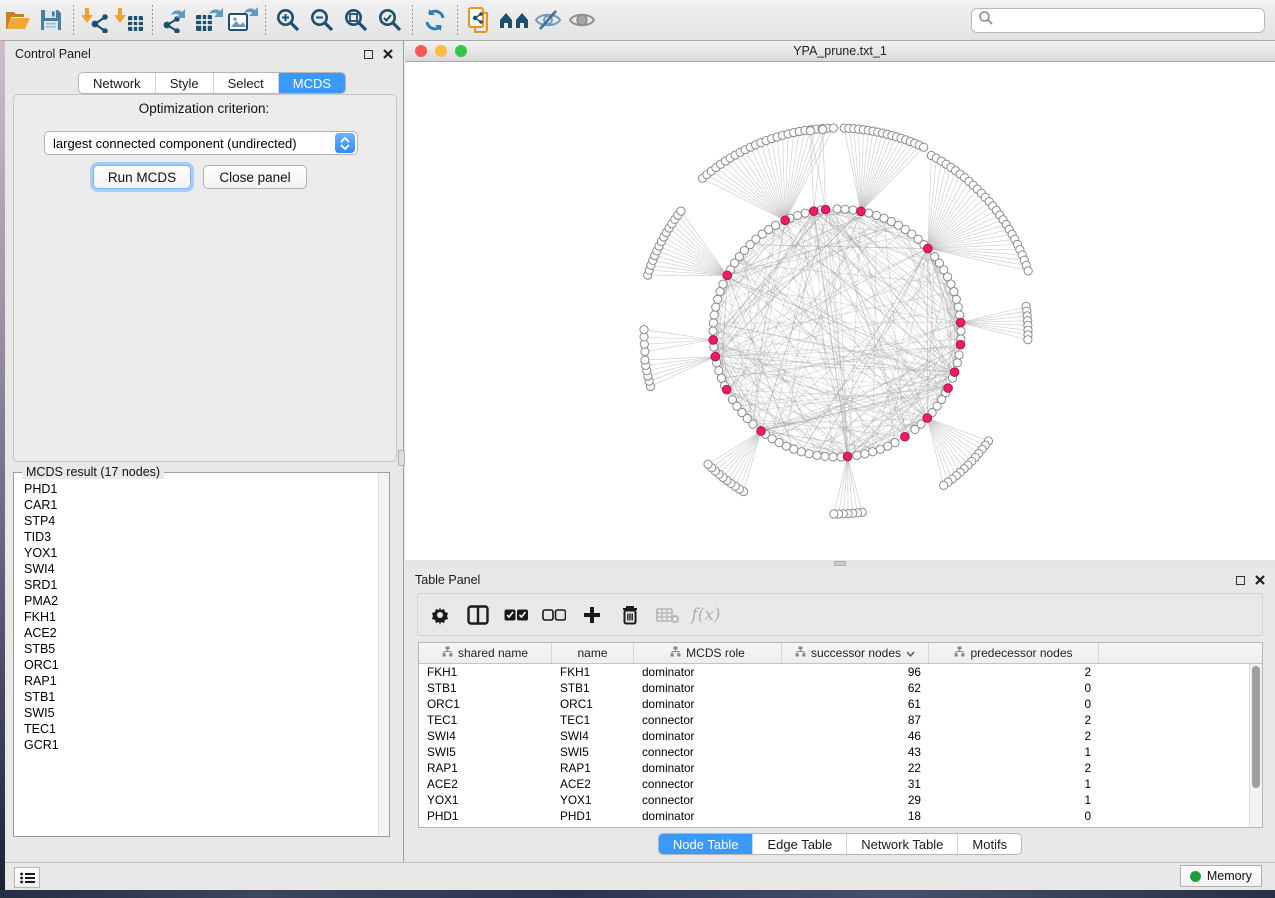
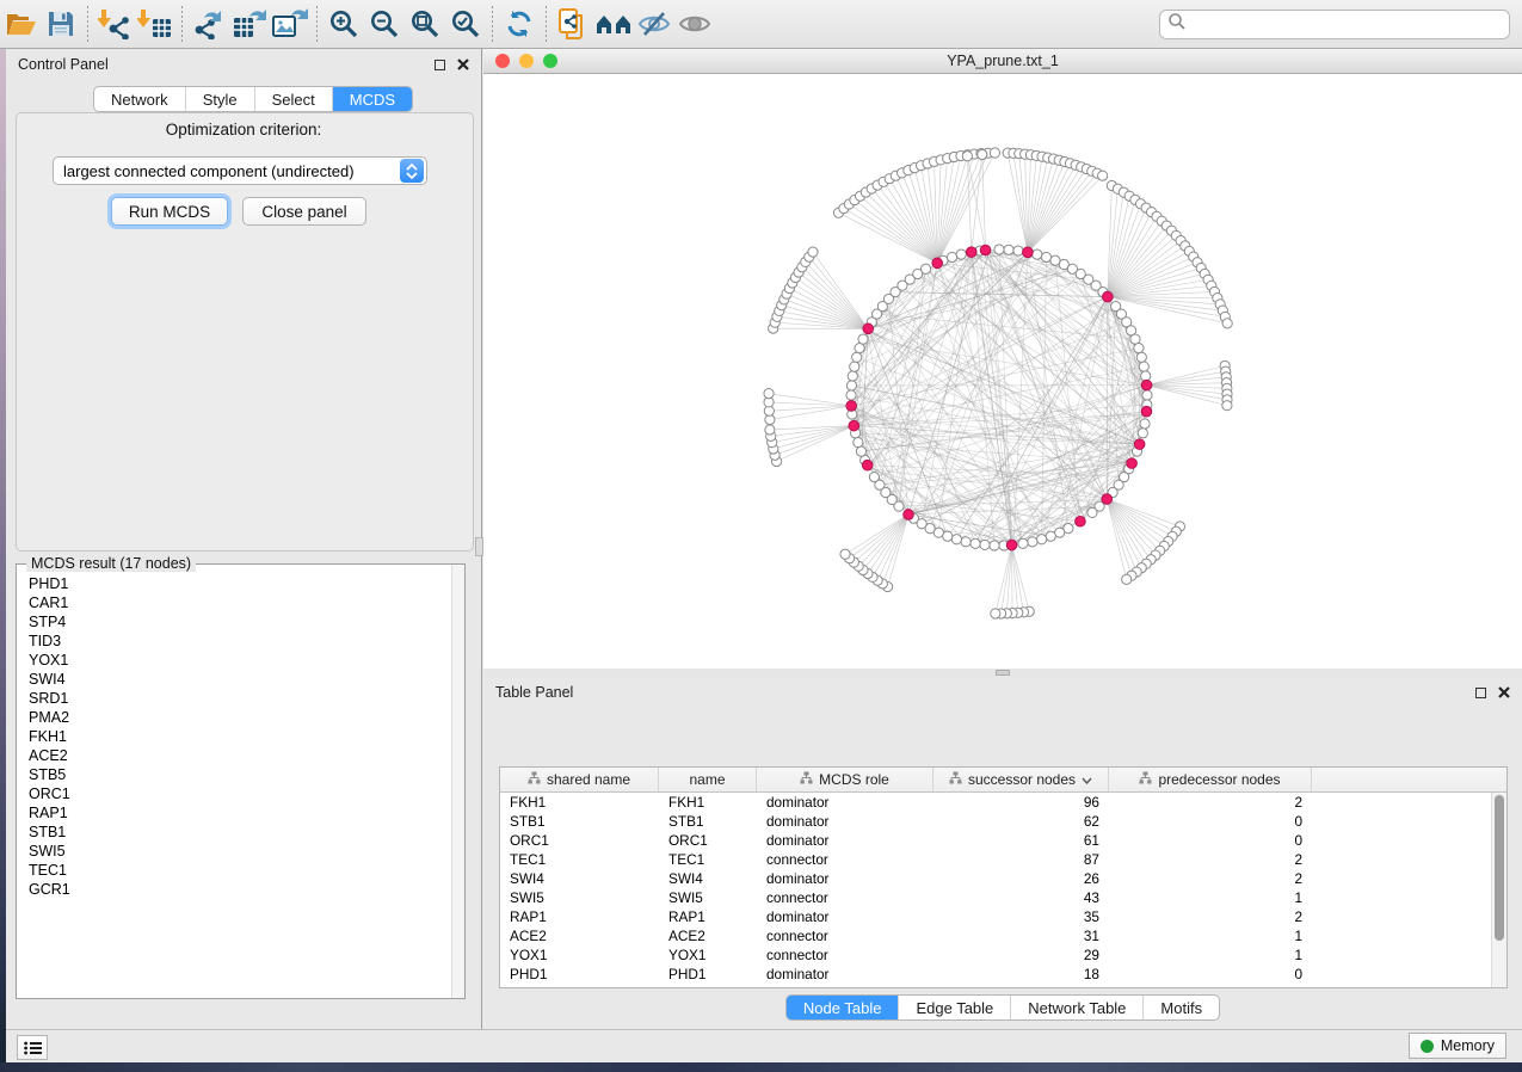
  Control Panel
  Network
  Style
  Select
  MCDS
  Optimization criterion:
  largest connected component (undirected)
  Run MCDS
  Close panel
  MCDS result (17 nodes)
  PHD1
  CAR1
  STP4
  TID3
  YOX1
  SWI4
  SRD1
  PMA2
  FKH1
  ACE2
  STB5
  ORC1
  RAP1
  STB1
  SWI5
  TEC1
  GCR1
  YPA_prune.txt_1
  Table Panel
- f(x)
  shared name
  name
  MCDS role
  successor nodes
  predecessor nodes
  FKH1
  FKH1
  dominator
  96
  2
  STB1
  STB1
  dominator
  62
  0
  ORC1
  ORC1
  dominator
  61
  0
  TEC1
  TEC1
  connector
  87
  2
  SWI4
  SWI4
  dominator
- 46
+ 26
  2
  SWI5
  SWI5
  connector
  43
  1
  RAP1
  RAP1
  dominator
- 22
+ 35
  2
  ACE2
  ACE2
  connector
  31
  1
  YOX1
  YOX1
  connector
  29
  1
  PHD1
  PHD1
  dominator
  18
  0
  Node Table
  Edge Table
  Network Table
  Motifs
  Memory
